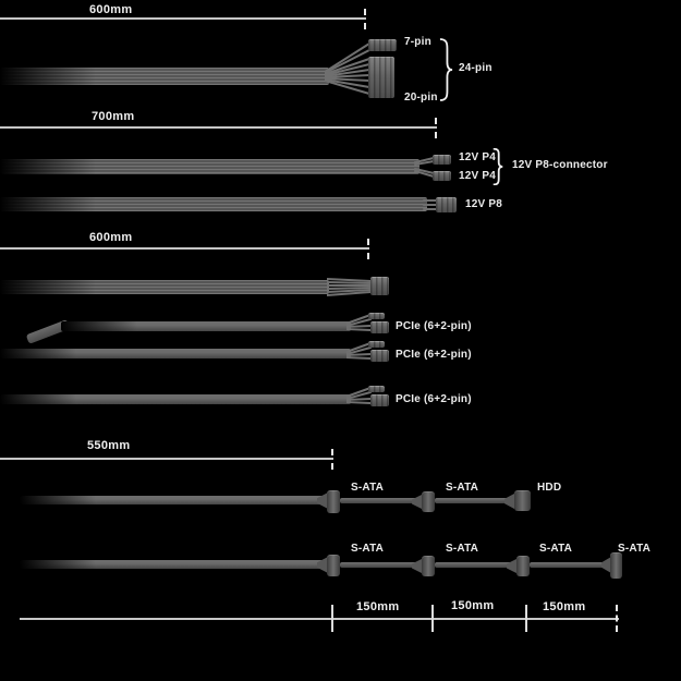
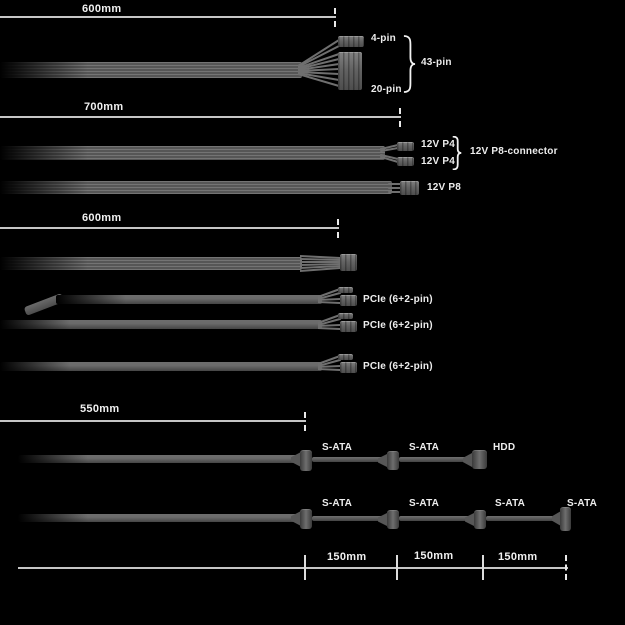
  600mm
- 7-pin
+ 4-pin
  20-pin
- 24-pin
+ 43-pin
  700mm
  12V P4
  12V P4
  12V P8-connector
  12V P8
  600mm
  PCIe (6+2-pin)
  PCIe (6+2-pin)
  PCIe (6+2-pin)
  550mm
  S-ATA
  S-ATA
  HDD
  S-ATA
  S-ATA
  S-ATA
  S-ATA
  150mm
  150mm
  150mm
